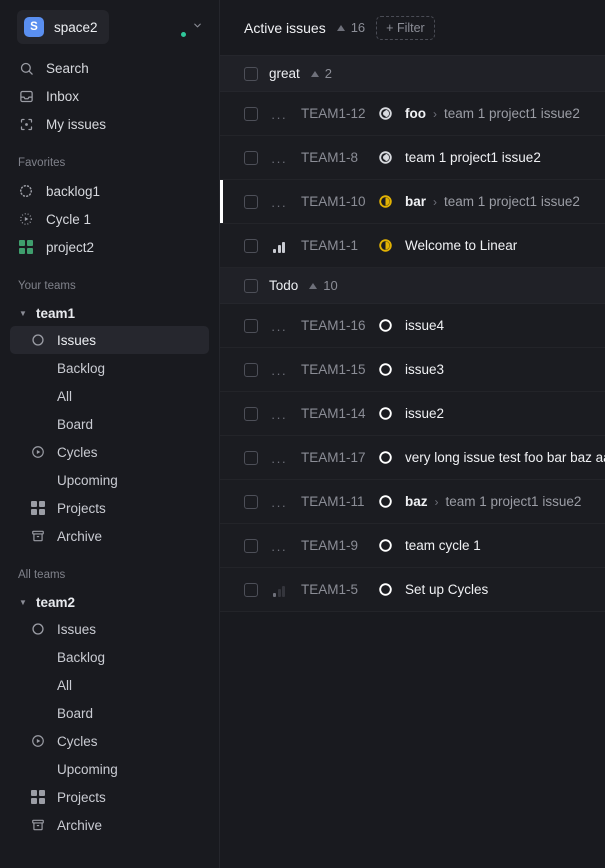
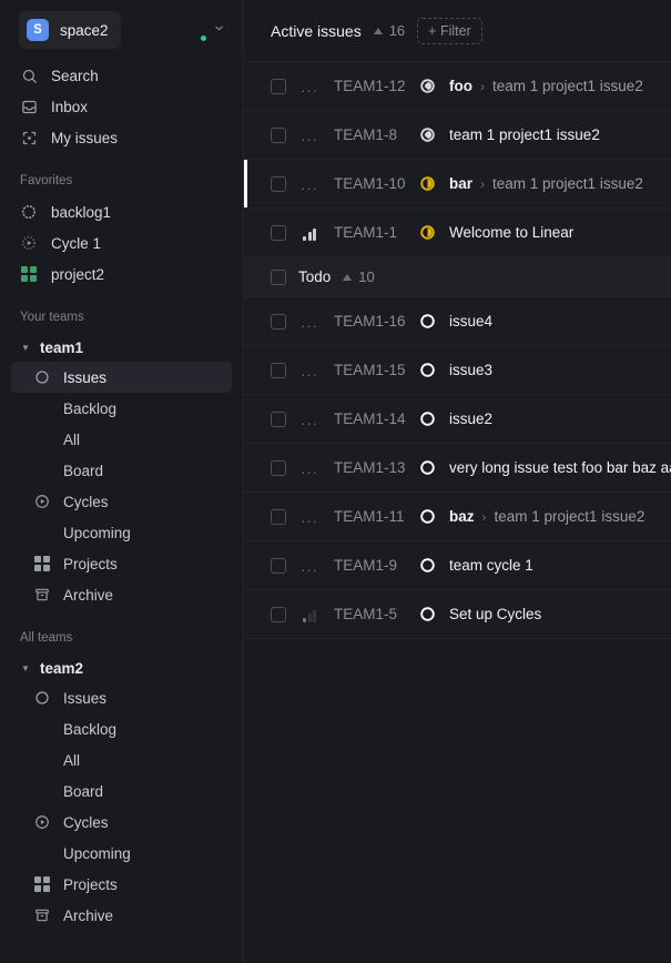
  S
  space2
  Search
  Inbox
  My issues
  Favorites
  backlog1
  Cycle 1
  project2
  Your teams
  ▼
  team1
  Issues
  Backlog
  All
  Board
  Cycles
  Upcoming
  Projects
  Archive
  All teams
  ▼
  team2
  Issues
  Backlog
  All
  Board
  Cycles
  Upcoming
  Projects
  Archive
  Active issues
  16
  + Filter
- great
- 2
  ···
  TEAM1-12
  foo
  ›
  team 1 project1 issue2
  ···
  TEAM1-8
  team 1 project1 issue2
  ···
  TEAM1-10
  bar
  ›
  team 1 project1 issue2
  TEAM1-1
  Welcome to Linear
  Todo
  10
  ···
  TEAM1-16
  issue4
  ···
  TEAM1-15
  issue3
  ···
  TEAM1-14
  issue2
  ···
- TEAM1-17
+ TEAM1-13
  very long issue test foo bar baz a
  ···
  TEAM1-11
  baz
  ›
  team 1 project1 issue2
  ···
  TEAM1-9
  team cycle 1
  TEAM1-5
  Set up Cycles
